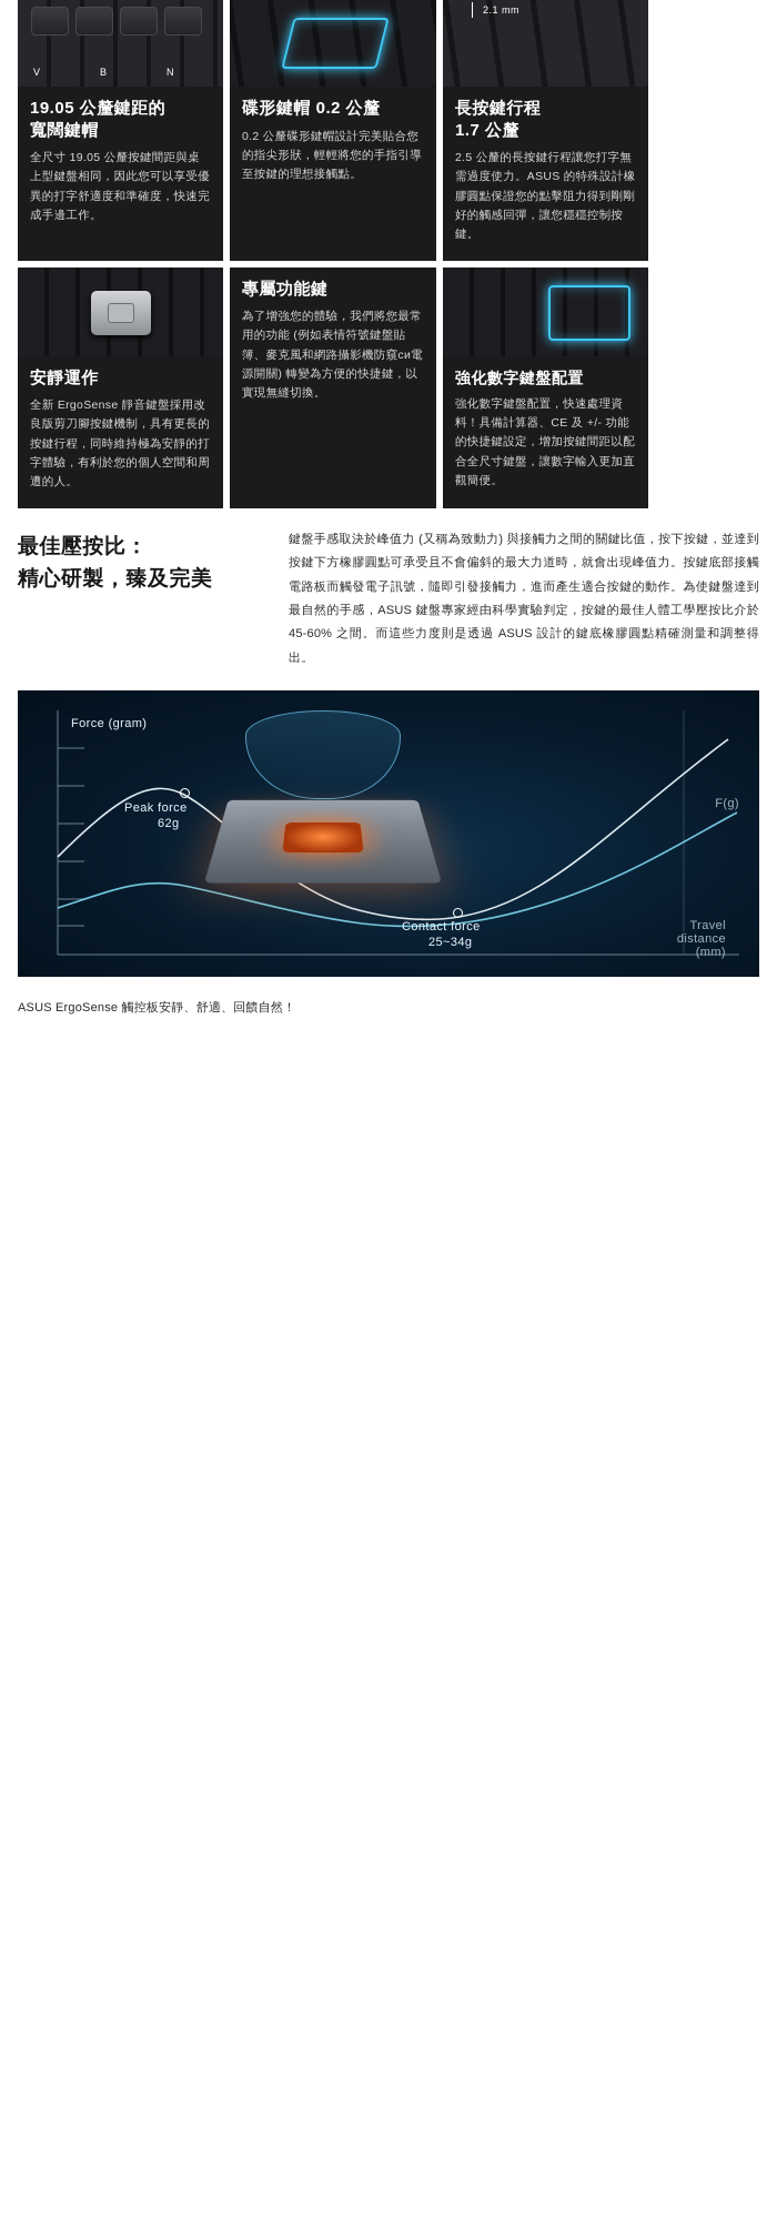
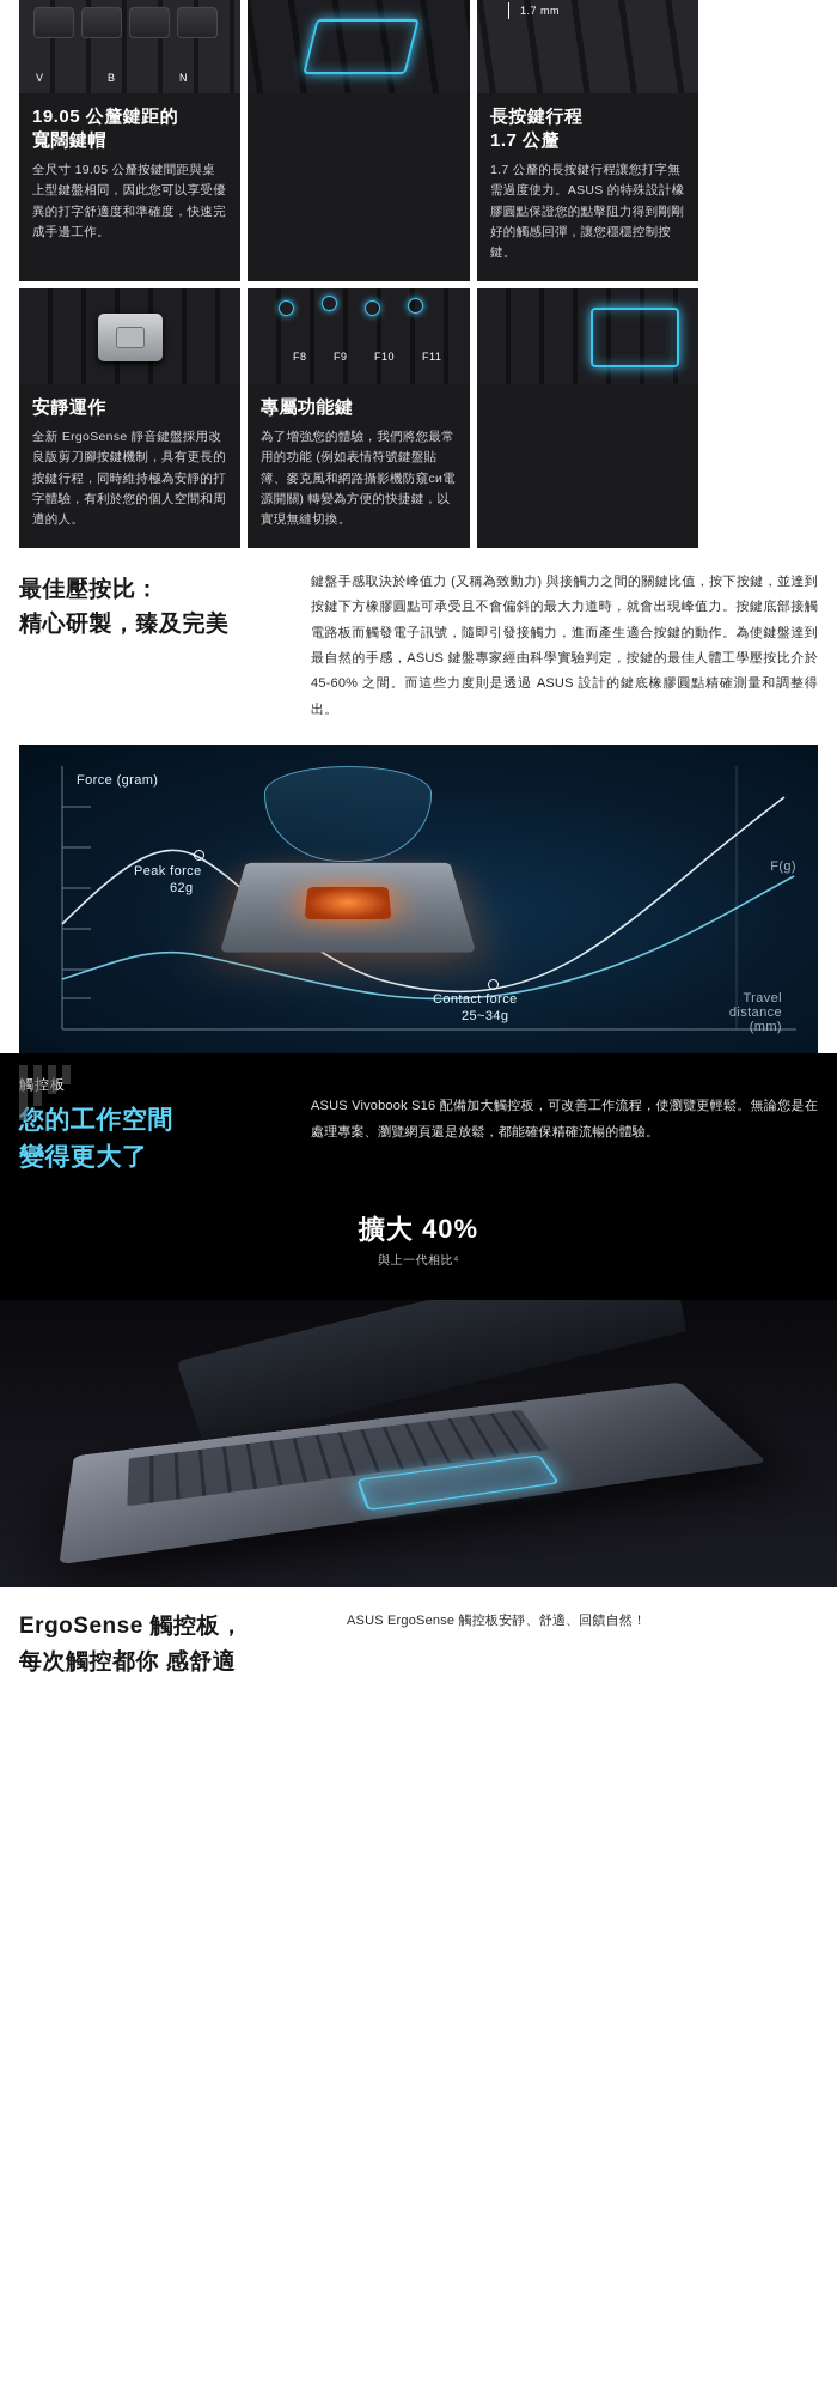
  V
  B
  N
  19.05 公釐鍵距的
  寬闊鍵帽
  全尺寸 19.05 公釐按鍵間距與桌上型鍵盤相同，因此您可以享受優異的打字舒適度和準確度，快速完成手邊工作。
- 碟形鍵帽 0.2 公釐
- 0.2 公釐碟形鍵帽設計完美貼合您的指尖形狀，輕輕將您的手指引導至按鍵的理想接觸點。
- 2.1 mm
+ 1.7 mm
  長按鍵行程
  1.7 公釐
- 2.5 公釐的長按鍵行程讓您打字無需過度使力。ASUS 的特殊設計橡膠圓點保證您的點擊阻力得到剛剛好的觸感回彈，讓您穩穩控制按鍵。
+ 1.7 公釐的長按鍵行程讓您打字無需過度使力。ASUS 的特殊設計橡膠圓點保證您的點擊阻力得到剛剛好的觸感回彈，讓您穩穩控制按鍵。
  安靜運作
  全新 ErgoSense 靜音鍵盤採用改良版剪刀腳按鍵機制，具有更長的按鍵行程，同時維持極為安靜的打字體驗，有利於您的個人空間和周遭的人。
+ F8
+ F9
+ F10
+ F11
  專屬功能鍵
  為了增強您的體驗，我們將您最常用的功能 (例如表情符號鍵盤貼簿、麥克風和網路攝影機防窺си電源開關) 轉變為方便的快捷鍵，以實現無縫切換。
- 強化數字鍵盤配置
- 強化數字鍵盤配置，快速處理資料！具備計算器、CE 及 +/- 功能的快捷鍵設定，增加按鍵間距以配合全尺寸鍵盤，讓數字輸入更加直觀簡便。
  最佳壓按比：
  精心研製，臻及完美
  鍵盤手感取決於峰值力 (又稱為致動力) 與接觸力之間的關鍵比值，按下按鍵，並達到按鍵下方橡膠圓點可承受且不會偏斜的最大力道時，就會出現峰值力。按鍵底部接觸電路板而觸發電子訊號，隨即引發接觸力，進而產生適合按鍵的動作。為使鍵盤達到最自然的手感，ASUS 鍵盤專家經由科學實驗判定，按鍵的最佳人體工學壓按比介於 45-60% 之間。而這些力度則是透過 ASUS 設計的鍵底橡膠圓點精確測量和調整得出。
  Force (gram)
  F(g)
  Peak force
  62g
  Contact force
  25~34g
  Travel
  distance
  (mm)
+ 觸控板
+ 您的工作空間
+ 變得更大了
+ ASUS Vivobook S16 配備加大觸控板，可改善工作流程，使瀏覽更輕鬆。無論您是在處理專案、瀏覽網頁還是放鬆，都能確保精確流暢的體驗。
+ 擴大 40%
+ 與上一代相比⁴
+ ErgoSense 觸控板，
+ 每次觸控都你 感舒適
  ASUS ErgoSense 觸控板安靜、舒適、回饋自然！
